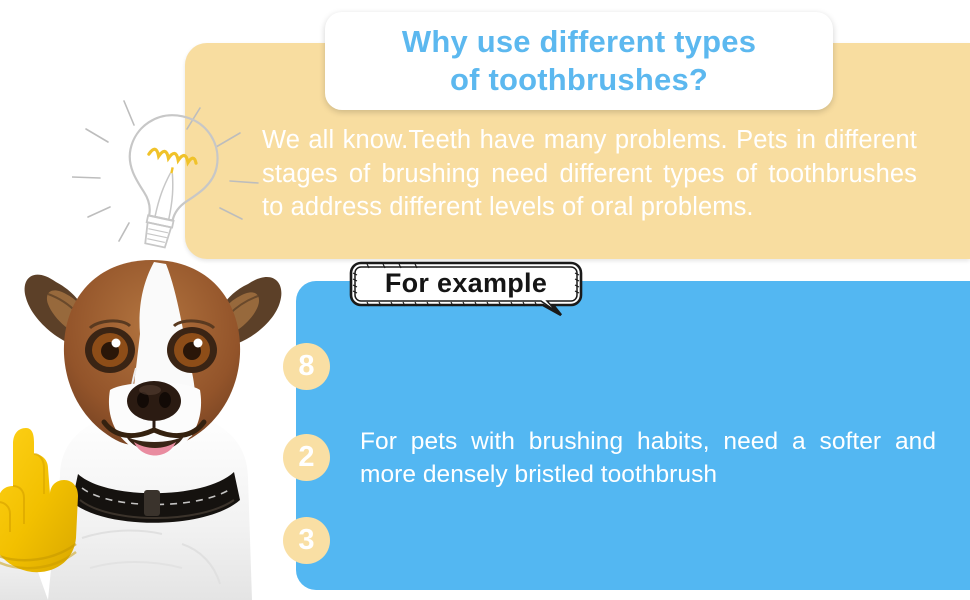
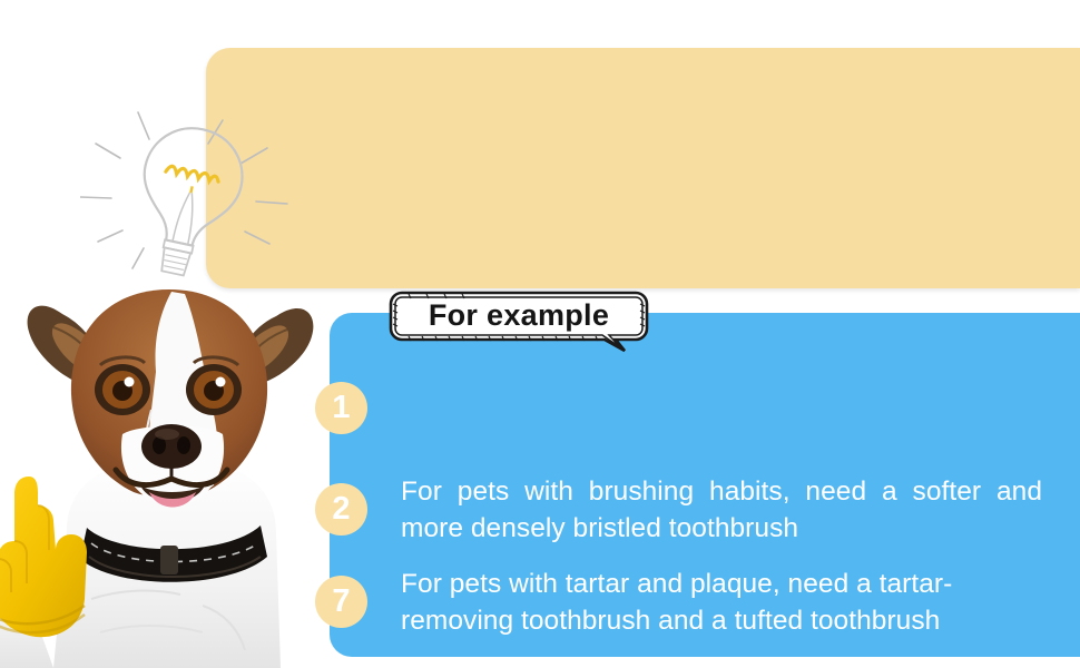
- Why use different types
- of toothbrushes?
- We all know.Teeth have many problems. Pets in different stages of brushing need different types of toothbrushes to address different levels of oral problems.
  For example
- 8
+ 1
  2
  For pets with brushing habits, need a softer and more densely bristled toothbrush
- 3
+ 7
+ For pets with tartar and plaque, need a tartar-removing toothbrush and a tufted toothbrush
